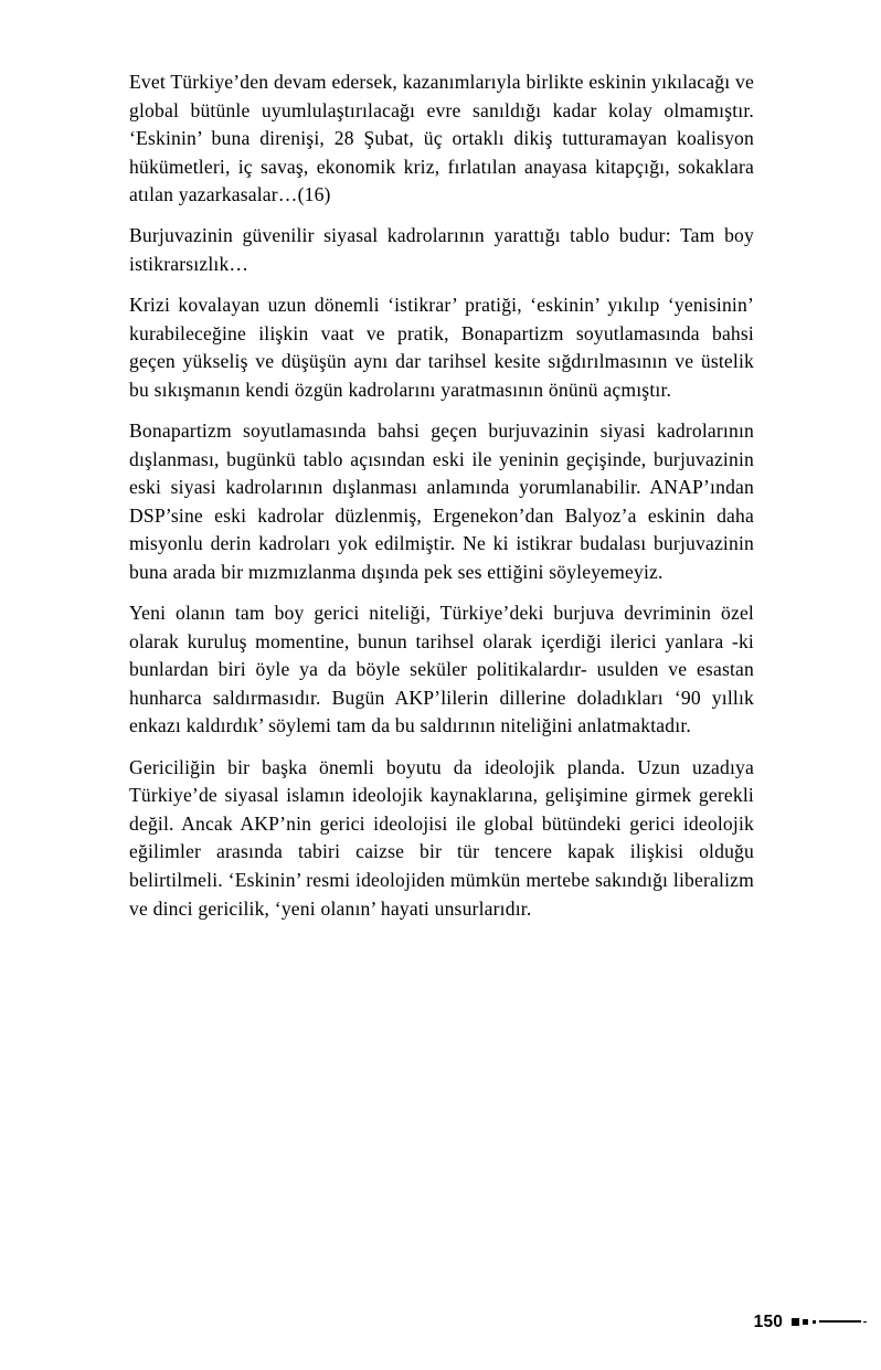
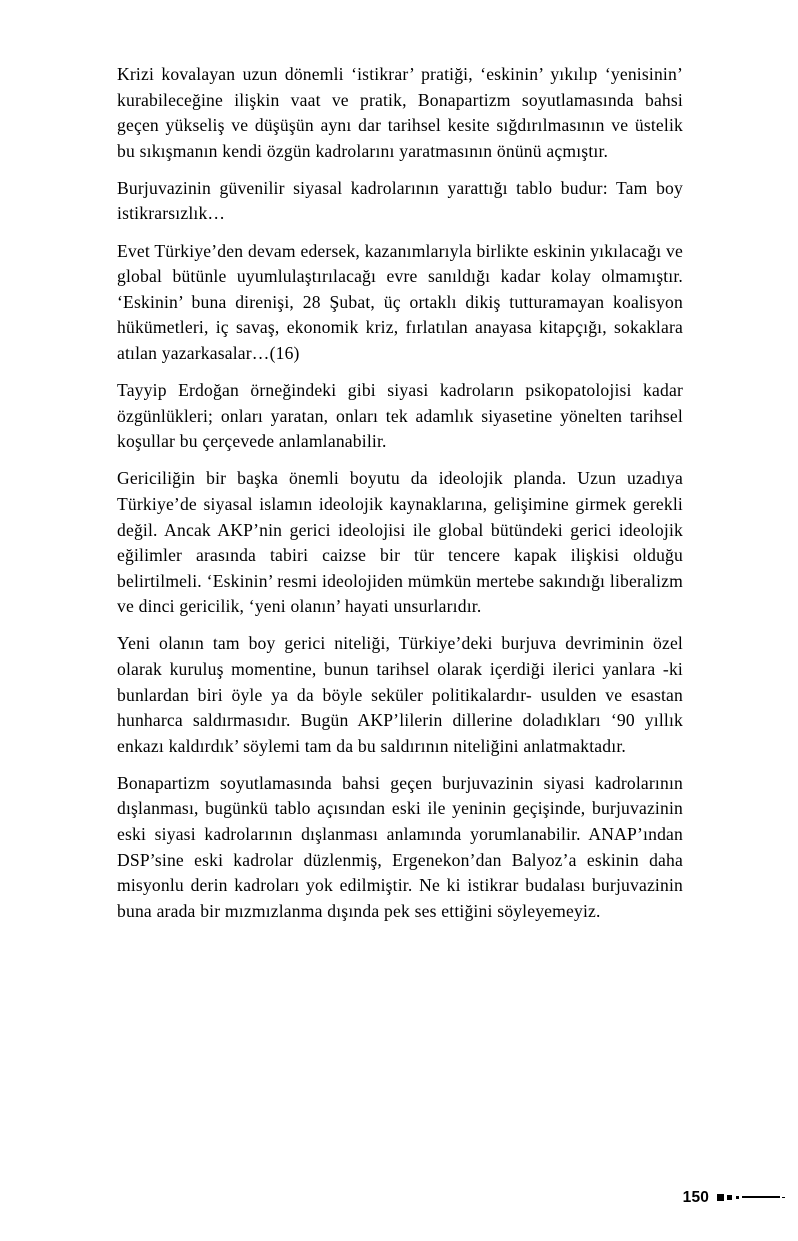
- Evet Türkiye’den devam edersek, kazanımlarıyla birlikte eskinin yıkılacağı ve global bütünle uyumlulaştırılacağı evre sanıldığı kadar kolay olmamıştır. ‘Eskinin’ buna direnişi, 28 Şubat, üç ortaklı dikiş tutturamayan koalisyon hükümetleri, iç savaş, ekonomik kriz, fırlatılan anayasa kitapçığı, sokaklara atılan yazarkasalar…(16)
+ Krizi kovalayan uzun dönemli ‘istikrar’ pratiği, ‘eskinin’ yıkılıp ‘yenisinin’ kurabileceğine ilişkin vaat ve pratik, Bonapartizm soyutlamasında bahsi geçen yükseliş ve düşüşün aynı dar tarihsel kesite sığdırılmasının ve üstelik bu sıkışmanın kendi özgün kadrolarını yaratmasının önünü açmıştır.
  Burjuvazinin güvenilir siyasal kadrolarının yarattığı tablo budur: Tam boy istikrarsızlık…
- Krizi kovalayan uzun dönemli ‘istikrar’ pratiği, ‘eskinin’ yıkılıp ‘yenisinin’ kurabileceğine ilişkin vaat ve pratik, Bonapartizm soyutlamasında bahsi geçen yükseliş ve düşüşün aynı dar tarihsel kesite sığdırılmasının ve üstelik bu sıkışmanın kendi özgün kadrolarını yaratmasının önünü açmıştır.
+ Evet Türkiye’den devam edersek, kazanımlarıyla birlikte eskinin yıkılacağı ve global bütünle uyumlulaştırılacağı evre sanıldığı kadar kolay olmamıştır. ‘Eskinin’ buna direnişi, 28 Şubat, üç ortaklı dikiş tutturamayan koalisyon hükümetleri, iç savaş, ekonomik kriz, fırlatılan anayasa kitapçığı, sokaklara atılan yazarkasalar…(16)
+ Tayyip Erdoğan örneğindeki gibi siyasi kadroların psikopatolojisi kadar özgünlükleri; onları yaratan, onları tek adamlık siyasetine yönelten tarihsel koşullar bu çerçevede anlamlanabilir.
- Bonapartizm soyutlamasında bahsi geçen burjuvazinin siyasi kadrolarının dışlanması, bugünkü tablo açısından eski ile yeninin geçişinde, burjuvazinin eski siyasi kadrolarının dışlanması anlamında yorumlanabilir. ANAP’ından DSP’sine eski kadrolar düzlenmiş, Ergenekon’dan Balyoz’a eskinin daha misyonlu derin kadroları yok edilmiştir. Ne ki istikrar budalası burjuvazinin buna arada bir mızmızlanma dışında pek ses ettiğini söyleyemeyiz.
+ Gericiliğin bir başka önemli boyutu da ideolojik planda. Uzun uzadıya Türkiye’de siyasal islamın ideolojik kaynaklarına, gelişimine girmek gerekli değil. Ancak AKP’nin gerici ideolojisi ile global bütündeki gerici ideolojik eğilimler arasında tabiri caizse bir tür tencere kapak ilişkisi olduğu belirtilmeli. ‘Eskinin’ resmi ideolojiden mümkün mertebe sakındığı liberalizm ve dinci gericilik, ‘yeni olanın’ hayati unsurlarıdır.
  Yeni olanın tam boy gerici niteliği, Türkiye’deki burjuva devriminin özel olarak kuruluş momentine, bunun tarihsel olarak içerdiği ilerici yanlara -ki bunlardan biri öyle ya da böyle seküler politikalardır- usulden ve esastan hunharca saldırmasıdır. Bugün AKP’lilerin dillerine doladıkları ‘90 yıllık enkazı kaldırdık’ söylemi tam da bu saldırının niteliğini anlatmaktadır.
- Gericiliğin bir başka önemli boyutu da ideolojik planda. Uzun uzadıya Türkiye’de siyasal islamın ideolojik kaynaklarına, gelişimine girmek gerekli değil. Ancak AKP’nin gerici ideolojisi ile global bütündeki gerici ideolojik eğilimler arasında tabiri caizse bir tür tencere kapak ilişkisi olduğu belirtilmeli. ‘Eskinin’ resmi ideolojiden mümkün mertebe sakındığı liberalizm ve dinci gericilik, ‘yeni olanın’ hayati unsurlarıdır.
+ Bonapartizm soyutlamasında bahsi geçen burjuvazinin siyasi kadrolarının dışlanması, bugünkü tablo açısından eski ile yeninin geçişinde, burjuvazinin eski siyasi kadrolarının dışlanması anlamında yorumlanabilir. ANAP’ından DSP’sine eski kadrolar düzlenmiş, Ergenekon’dan Balyoz’a eskinin daha misyonlu derin kadroları yok edilmiştir. Ne ki istikrar budalası burjuvazinin buna arada bir mızmızlanma dışında pek ses ettiğini söyleyemeyiz.
  150
